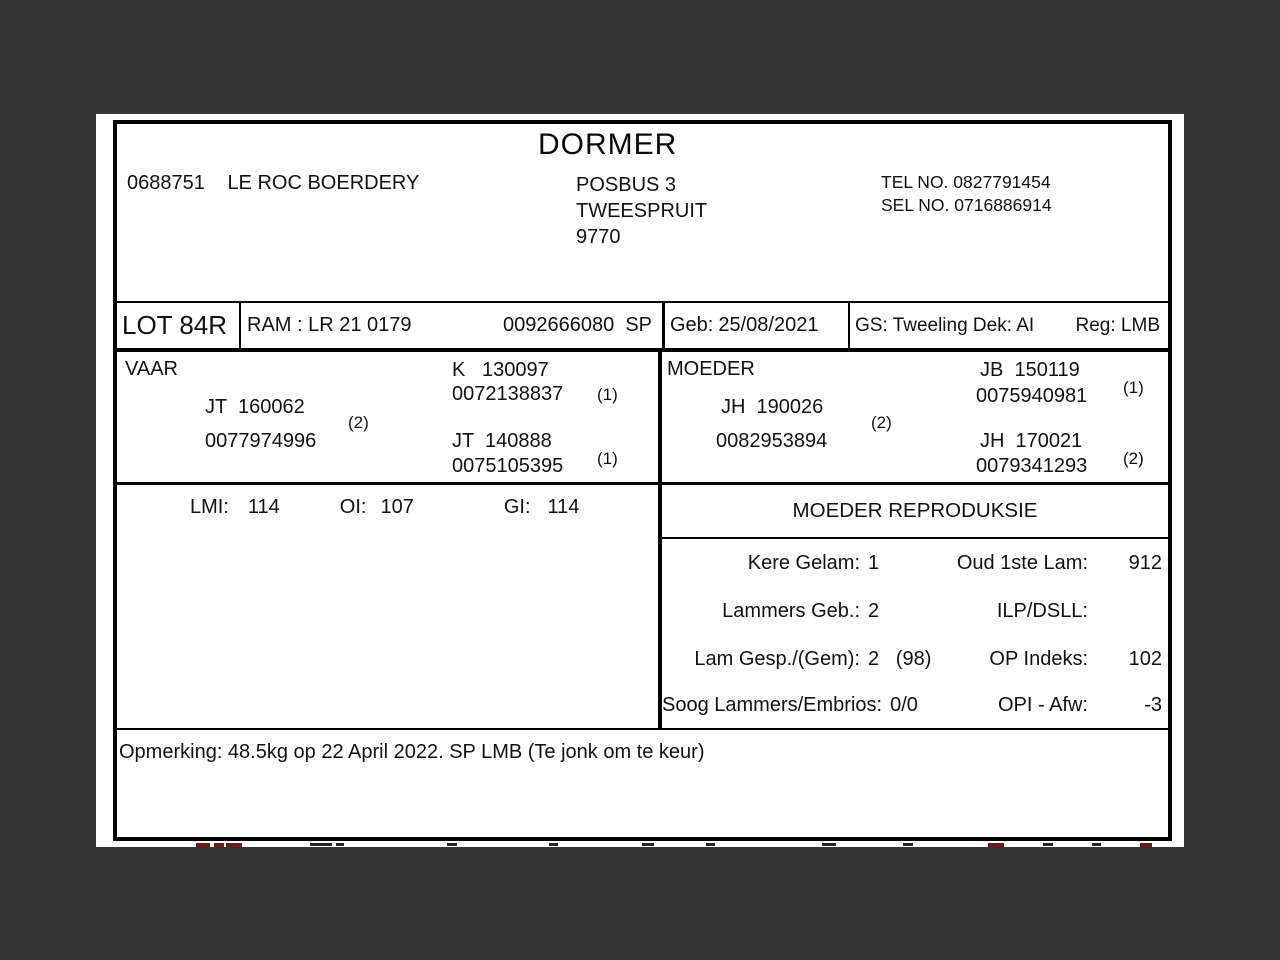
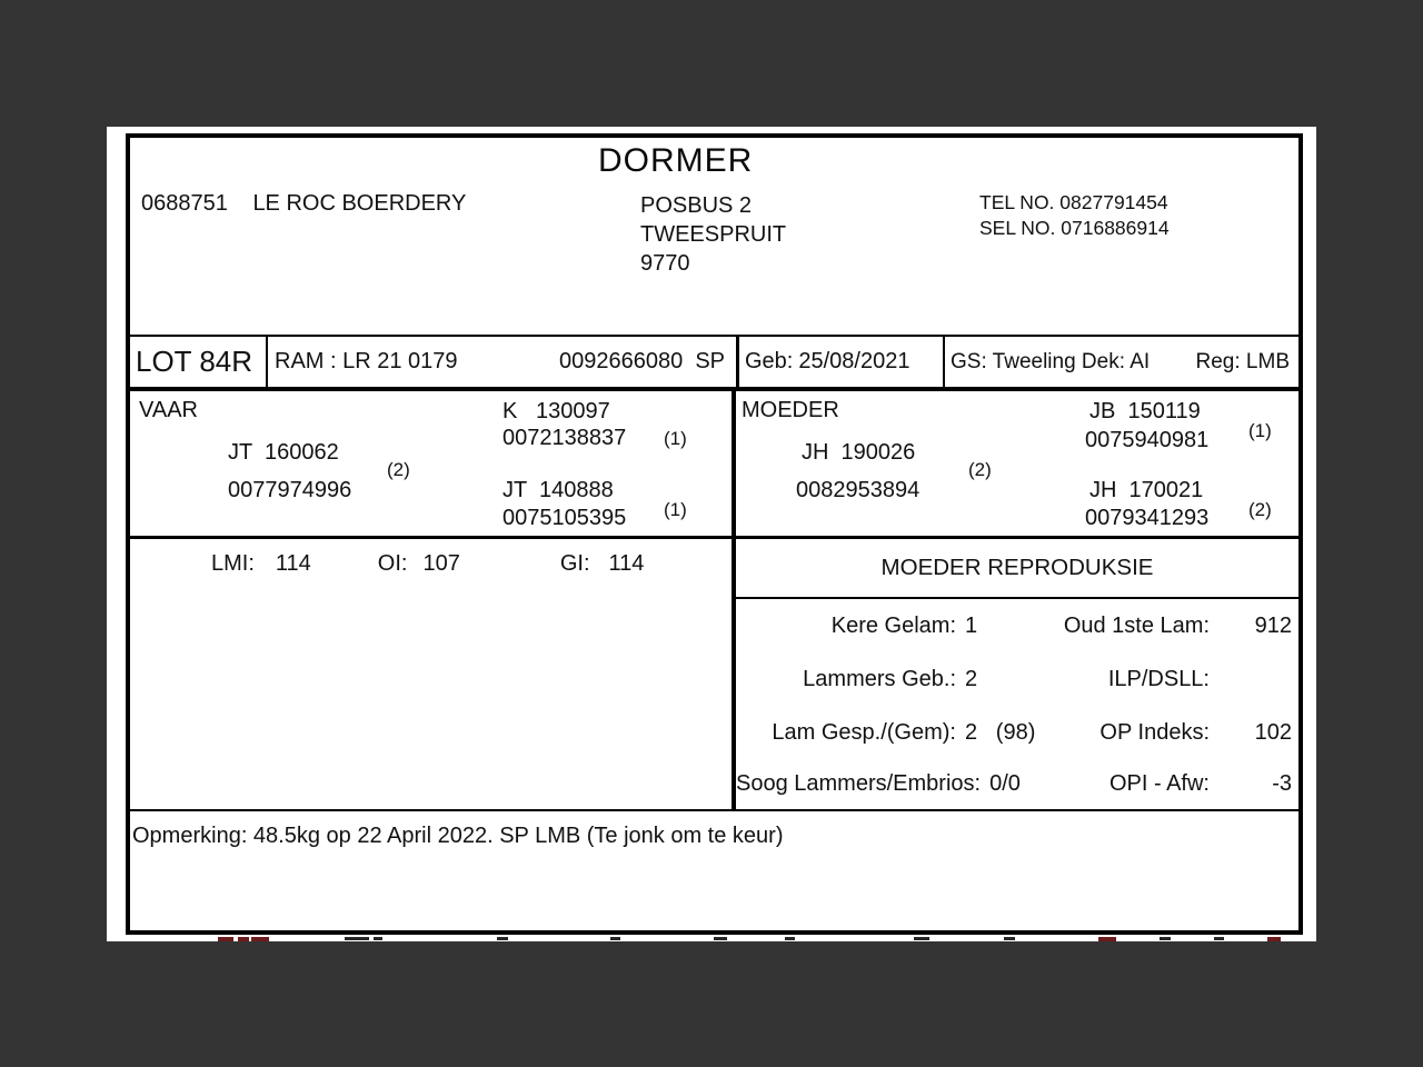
  DORMER
  0688751 LE ROC BOERDERY
- POSBUS 3
+ POSBUS 2
  TWEESPRUIT
  9770
  TEL NO. 0827791454
  SEL NO. 0716886914
  LOT 84R
  RAM : LR 21 0179
  0092666080 SP
  Geb:
  25/08/2021
  GS: Tweeling Dek: AI
  Reg: LMB
  VAAR
  JT 160062
  0077974996
  (2)
  K 130097
  0072138837
  (1)
  JT 140888
  0075105395
  (1)
  MOEDER
  JH 190026
  0082953894
  (2)
  JB 150119
  0075940981
  (1)
  JH 170021
  0079341293
  (2)
  LMI:
  114
  OI:
  107
  GI:
  114
  MOEDER REPRODUKSIE
  Kere Gelam:
  1
  Oud 1ste Lam:
  912
  Lammers Geb.:
  2
  ILP/DSLL:
  Lam Gesp./(Gem):
  2 (98)
  OP Indeks:
  102
  Soog Lammers/Embrios:
  0/0
  OPI - Afw:
  -3
  Opmerking: 48.5kg op 22 April 2022. SP LMB (Te jonk om te keur)
